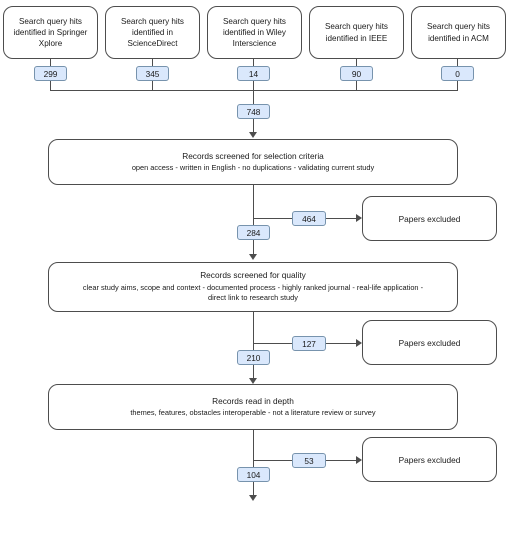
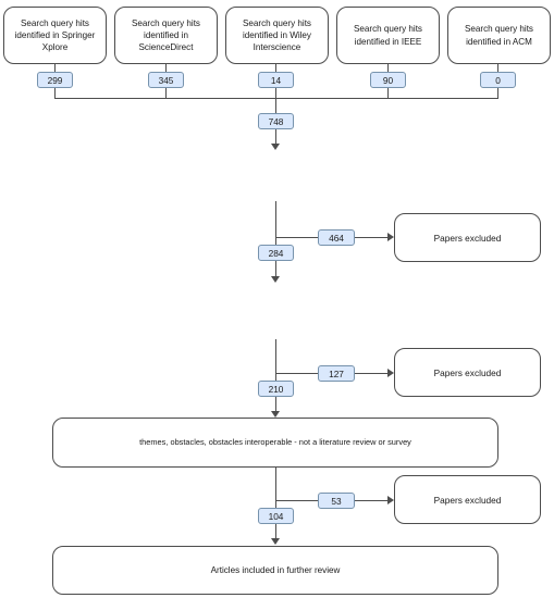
  Search query hits
  identified in Springer
  Xplore
  Search query hits
  identified in
  ScienceDirect
  Search query hits
  identified in Wiley
  Interscience
  Search query hits
  identified in IEEE
  Search query hits
  identified in ACM
  299
  345
  14
  90
  0
  748
- Records screened for selection criteria
- open access - written in English - no duplications - validating current study
  464
  Papers excluded
  284
- Records screened for quality
- clear study aims, scope and context - documented process - highly ranked journal - real-life application -
- direct link to research study
  127
  Papers excluded
  210
- Records read in depth
- themes, features, obstacles interoperable - not a literature review or survey
+ themes, obstacles, obstacles interoperable - not a literature review or survey
  53
  Papers excluded
  104
+ Articles included in further review
